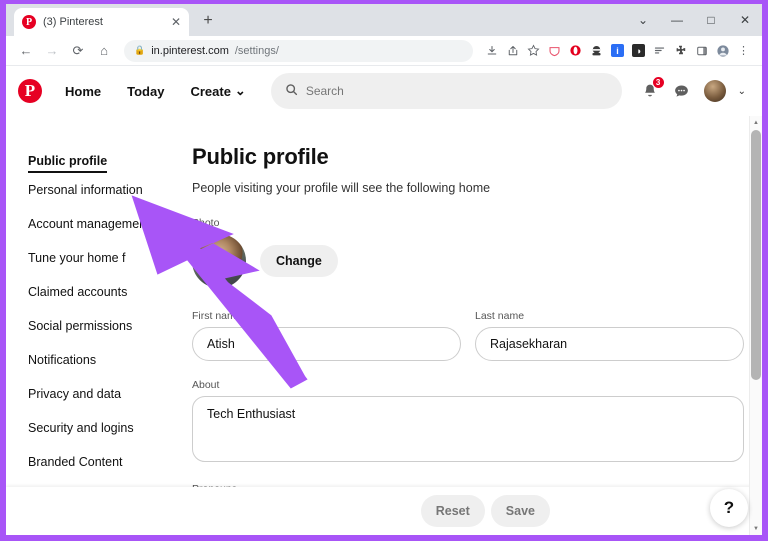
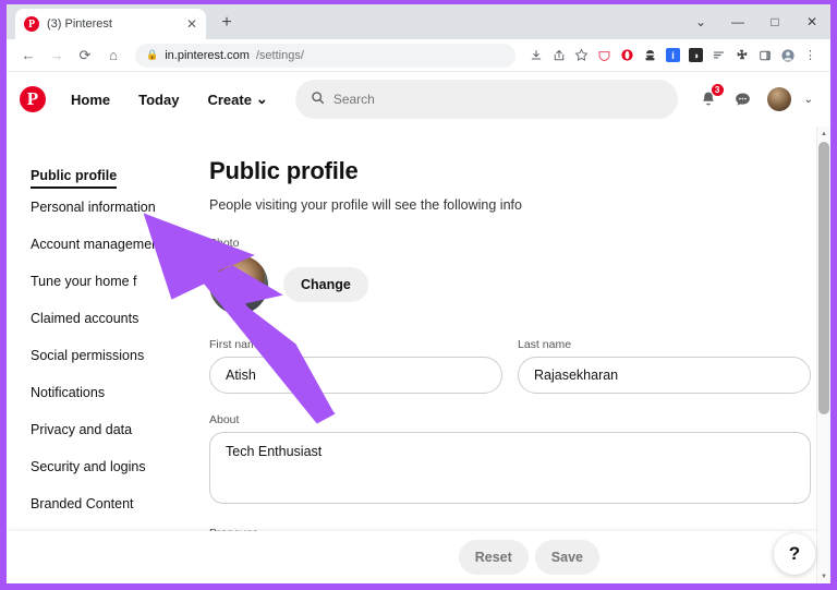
  P
  (3) Pinterest
  ✕
  +
  ⌄
  —
  □
  ✕
  ←
  →
  ⟳
  ⌂
  🔒
  in.pinterest.com
  /settings/
  i
  ◑
  ⋮
  P
  Home
  Today
  Create
  ⌄
  Search
  3
  ⌄
  Public profile
  Personal information
  Account manageme
  Tune your home f
  Claimed accounts
  Social permissions
  Notifications
  Privacy and data
  Security and logins
  Branded Content
  Public profile
- People visiting your profile will see the following home
+ People visiting your profile will see the following info
  Change
  First nam
  Atish
  Last name
  Rajasekharan
  About
  Tech Enthusiast
  Reset
  Save
  ?
